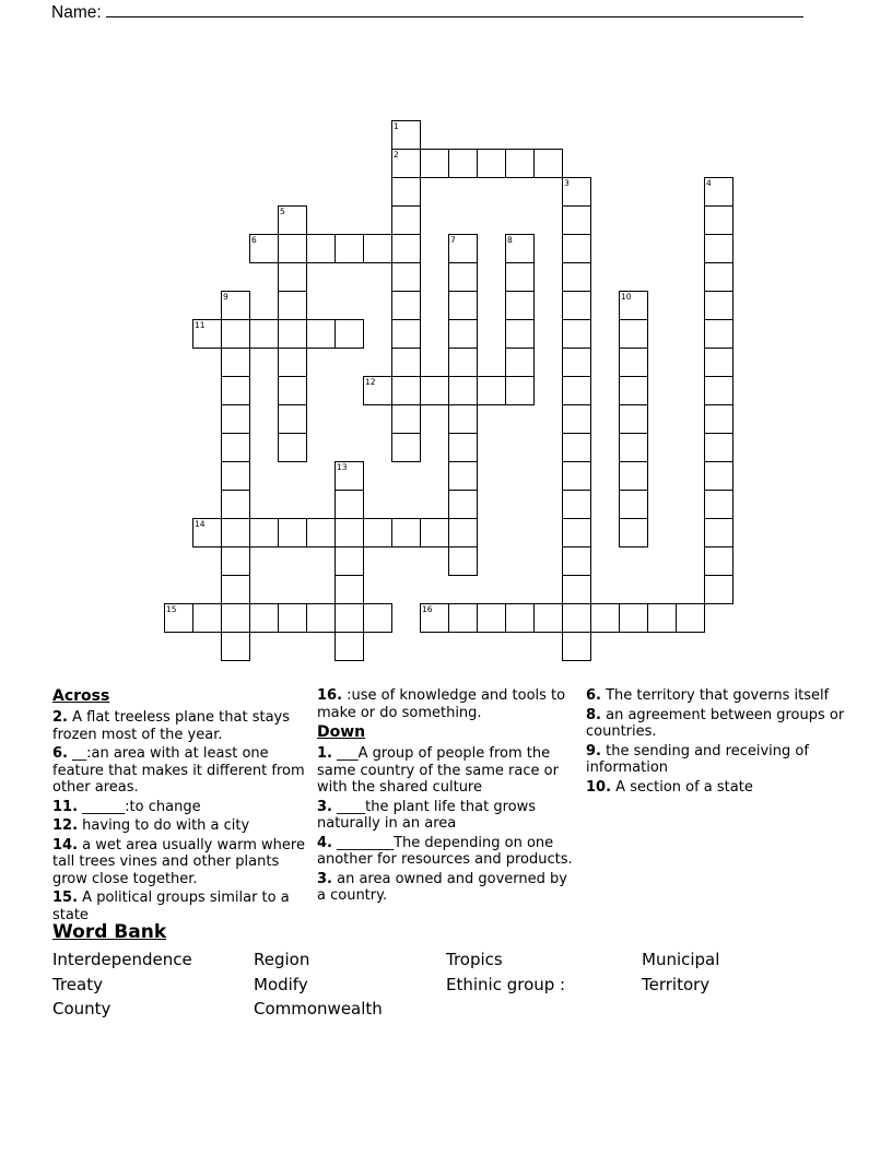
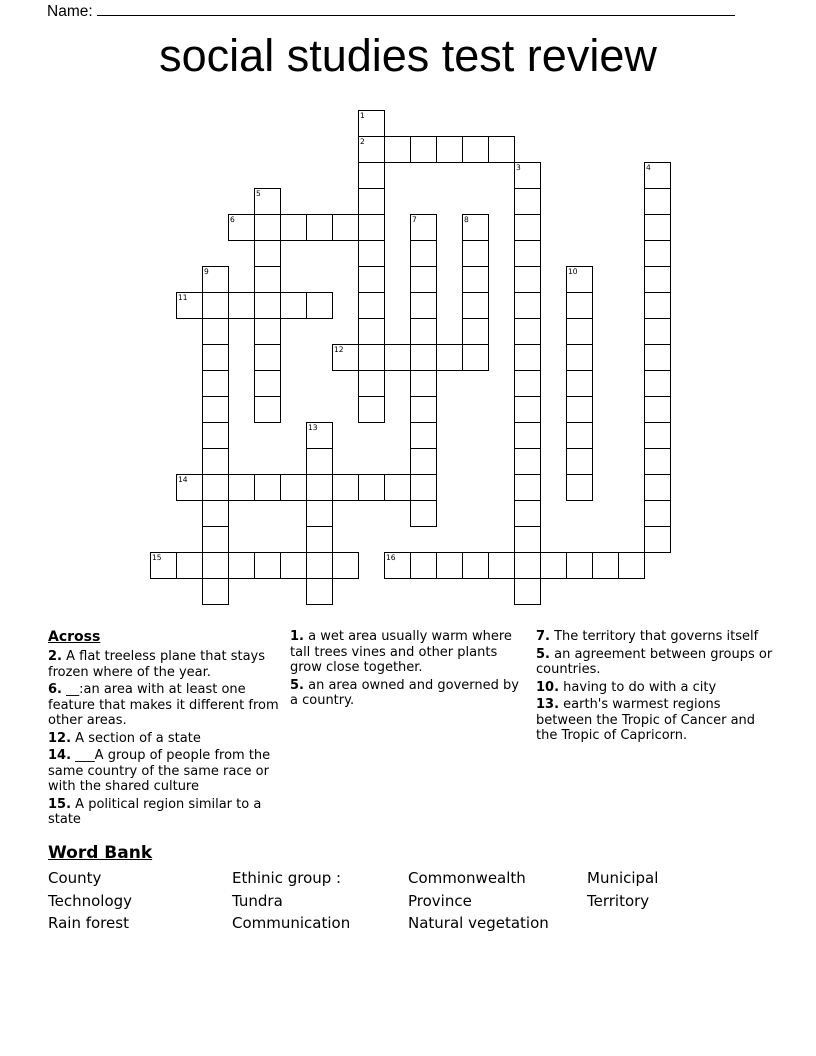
  Name:
+ social studies test review
  1
  2
  3
  4
  5
  6
  7
  8
  9
  10
  11
  12
  13
  14
  15
  16
  Across
- 2. A flat treeless plane that stays frozen most of the year.
+ 2. A flat treeless plane that stays frozen where of the year.
  6. __:an area with at least one feature that makes it different from other areas.
- 11. ______:to change
- 12. having to do with a city
+ 12. A section of a state
- 14. a wet area usually warm where tall trees vines and other plants grow close together.
+ 14. ___A group of people from the same country of the same race or with the shared culture
- 15. A political groups similar to a state
+ 15. A political region similar to a state
- 16. :use of knowledge and tools to make or do something.
- Down
- 1. ___A group of people from the same country of the same race or with the shared culture
+ 1. a wet area usually warm where tall trees vines and other plants grow close together.
- 3. ____the plant life that grows naturally in an area
- 4. ________The depending on one another for resources and products.
- 3. an area owned and governed by a country.
+ 5. an area owned and governed by a country.
- 6. The territory that governs itself
+ 7. The territory that governs itself
- 8. an agreement between groups or countries.
+ 5. an agreement between groups or countries.
- 9. the sending and receiving of information
- 10. A section of a state
+ 10. having to do with a city
+ 13. earth's warmest regions between the Tropic of Cancer and the Tropic of Capricorn.
  Word Bank
- Interdependence
- Region
- Tropics
- Municipal
+ County
- Treaty
- Modify
  Ethinic group :
- Territory
+ Commonwealth
- County
+ Municipal
+ Technology
+ Tundra
+ Province
- Commonwealth
+ Territory
+ Rain forest
+ Communication
+ Natural vegetation
